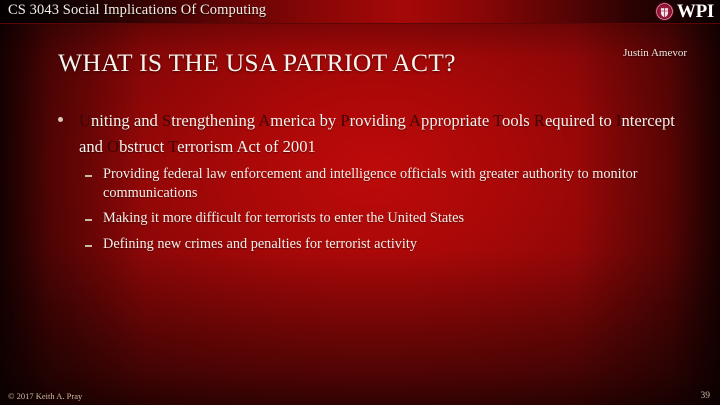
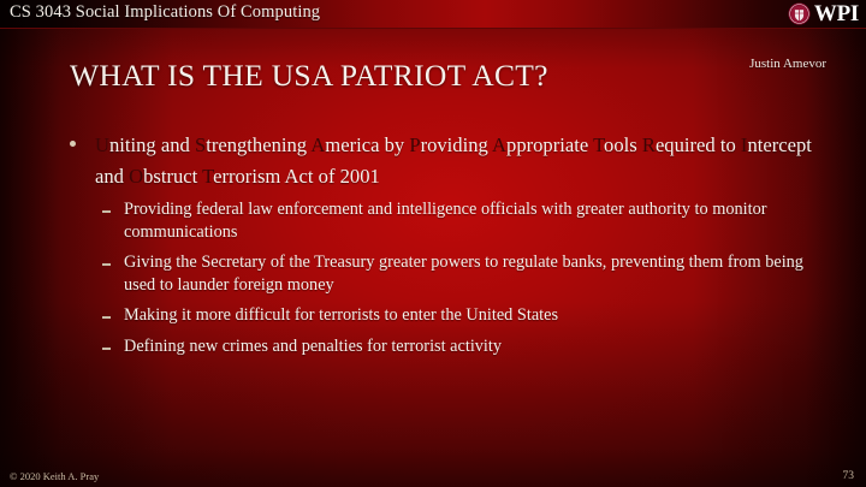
  CS 3043 Social Implications Of Computing
  WPI
  WHAT IS THE USA PATRIOT ACT?
  Justin Amevor
  Uniting and Strengthening America by Providing Appropriate Tools Required to Intercept and Obstruct Terrorism Act of 2001
  Providing federal law enforcement and intelligence officials with greater authority to monitor communications
+ Giving the Secretary of the Treasury greater powers to regulate banks, preventing them from being used to launder foreign money
  Making it more difficult for terrorists to enter the United States
  Defining new crimes and penalties for terrorist activity
- © 2017 Keith A. Pray
+ © 2020 Keith A. Pray
- 39
+ 73
